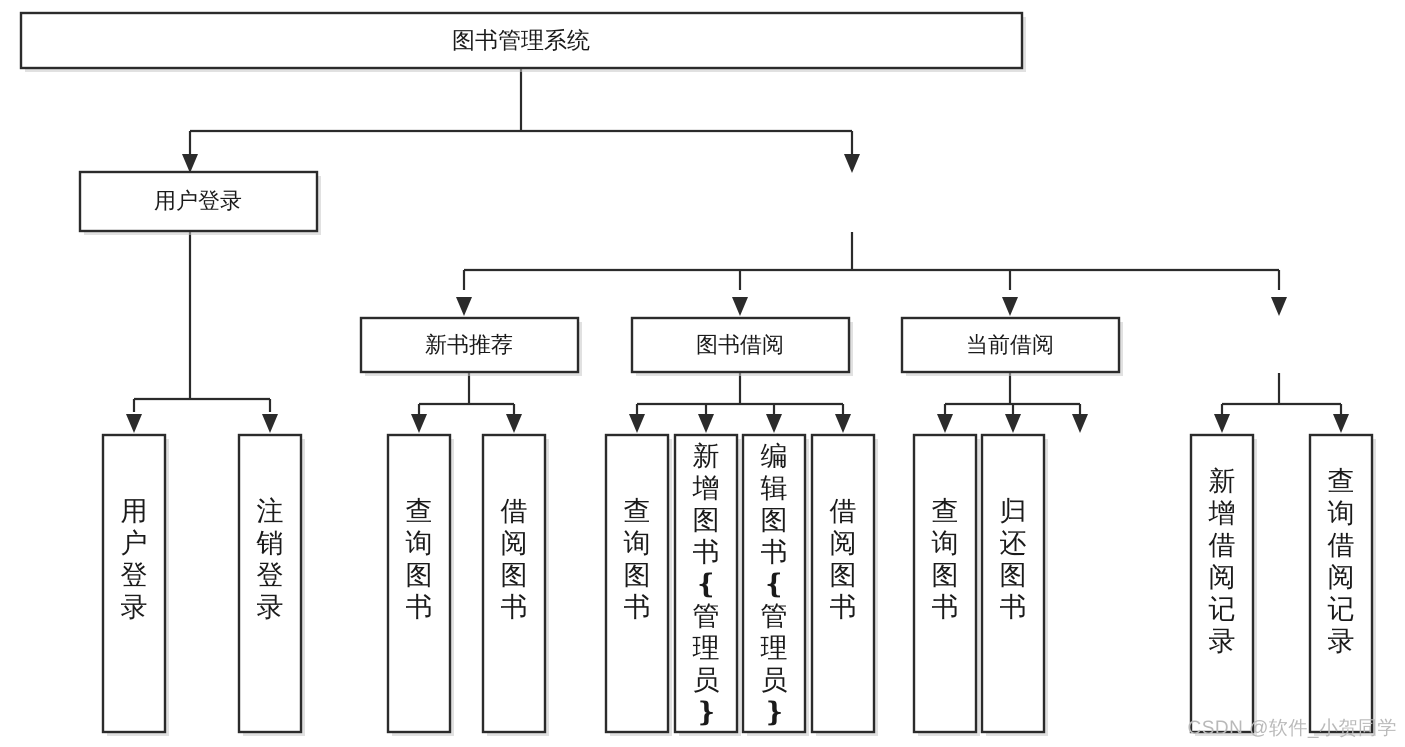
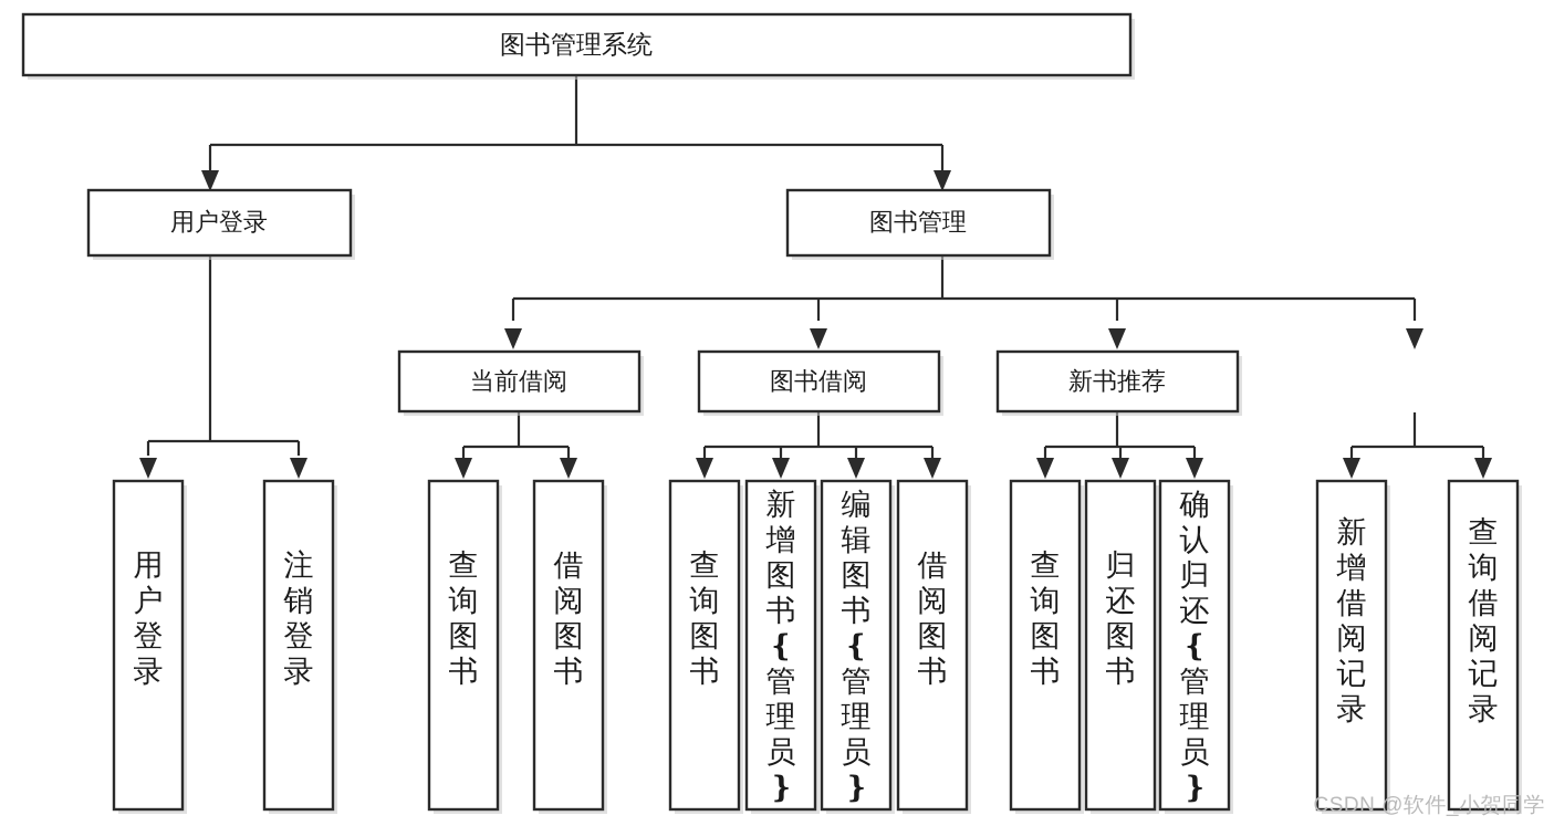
  图书管理系统
  用户登录
+ 图书管理
- 新书推荐
+ 当前借阅
  图书借阅
- 当前借阅
+ 新书推荐
  用户登录
  注销登录
  查询图书
  借阅图书
  查询图书
  新增图书 ❴ 管理员 ❵
  编辑图书 ❴ 管理员 ❵
  借阅图书
  查询图书
  归还图书
+ 确认归还 ❴ 管理员 ❵
  新增借阅记录
  查询借阅记录
  CSDN @软件_小贺同学
